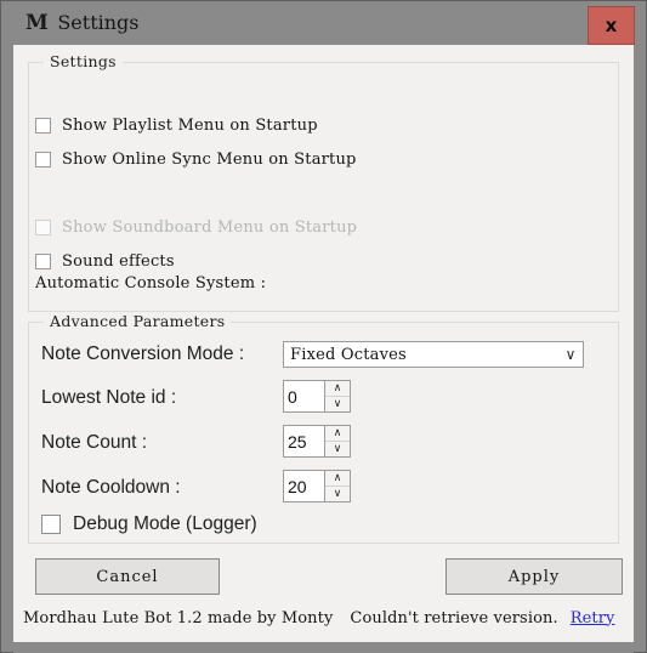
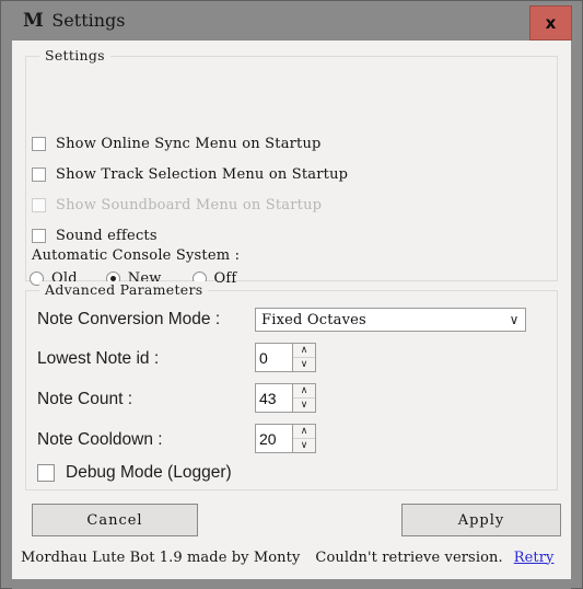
  M
  Settings
  x
  Settings
- Show Playlist Menu on Startup
  Show Online Sync Menu on Startup
+ Show Track Selection Menu on Startup
  Show Soundboard Menu on Startup
  Sound effects
  Automatic Console System :
+ Old
+ New
+ Off
  Advanced Parameters
  Note Conversion Mode :
  Fixed Octaves
  ∨
  Lowest Note id :
  0
  ∧
  ∨
  Note Count :
- 25
+ 43
  ∧
  ∨
  Note Cooldown :
  20
  ∧
  ∨
  Debug Mode (Logger)
  Cancel
  Apply
- Mordhau Lute Bot 1.2 made by Monty
+ Mordhau Lute Bot 1.9 made by Monty
  Couldn't retrieve version.
  Retry
